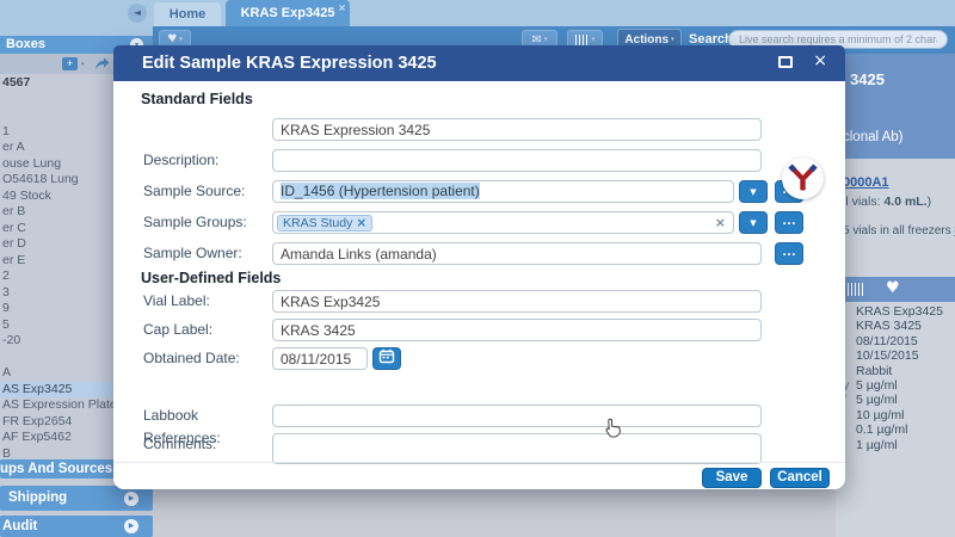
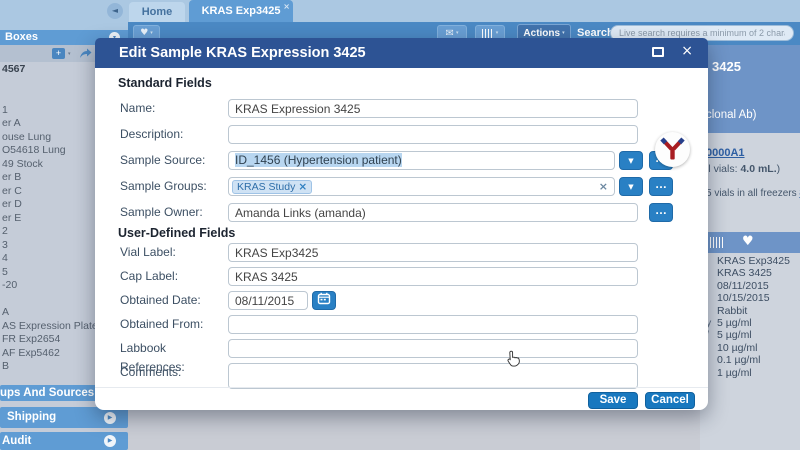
  ◄
  Home
  KRAS Exp3425
  ×
  ♥
  ✉
  Actions
  Searc
  Live search requires a minimum of 2 char
  Boxes
  +
  4567
  1
  er A
  ouse Lung
  O54618 Lung
  49 Stock
  er B
  er C
  er D
  er E
  2
  3
- 9
+ 4
  5
  -20
  A
- AS Exp3425
  AS Expression Plat
  FR Exp2654
  AF Exp5462
  B
  ups And Sources
  Shipping
  Audit
  3425
  clonal Ab)
  0000A1
  l vials: 4.0 mL.)
  5 vials in all freezers
  ♥
  KRAS Exp3425
  KRAS 3425
  08/11/2015
  10/15/2015
  Rabbit
  y 5 µg/ml
  5 µg/ml
  10 µg/ml
  0.1 µg/ml
  1 µg/ml
  Edit Sample KRAS Expression 3425
  ×
  Standard Fields
+ Name:
  KRAS Expression 3425
  Description:
  Sample Source:
  ID_1456 (Hypertension patient)
  ▼
  Sample Groups:
  KRAS Study ×
  ×
  ▼
  …
  Sample Owner:
  Amanda Links (amanda)
  …
  User-Defined Fields
  Vial Label:
  KRAS Exp3425
  Cap Label:
  KRAS 3425
  Obtained Date:
  08/11/2015
+ Obtained From:
  Labbook References:
  Comments:
  Save
  Cancel
